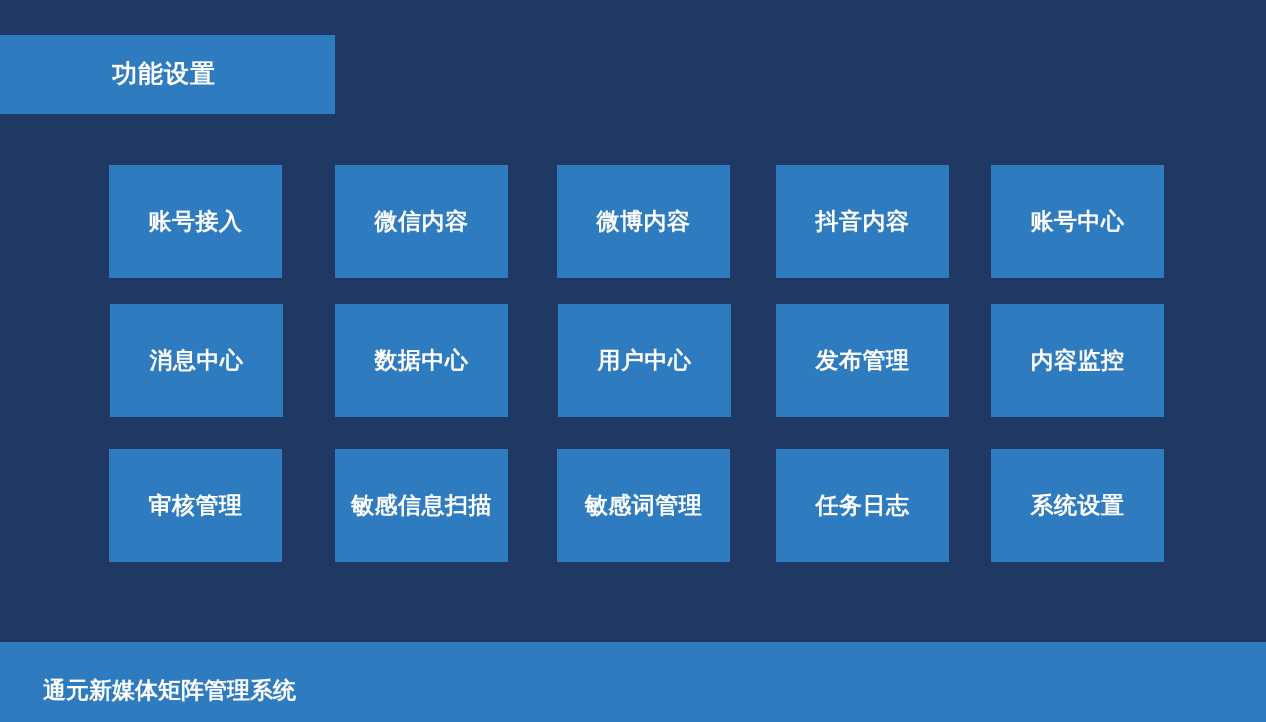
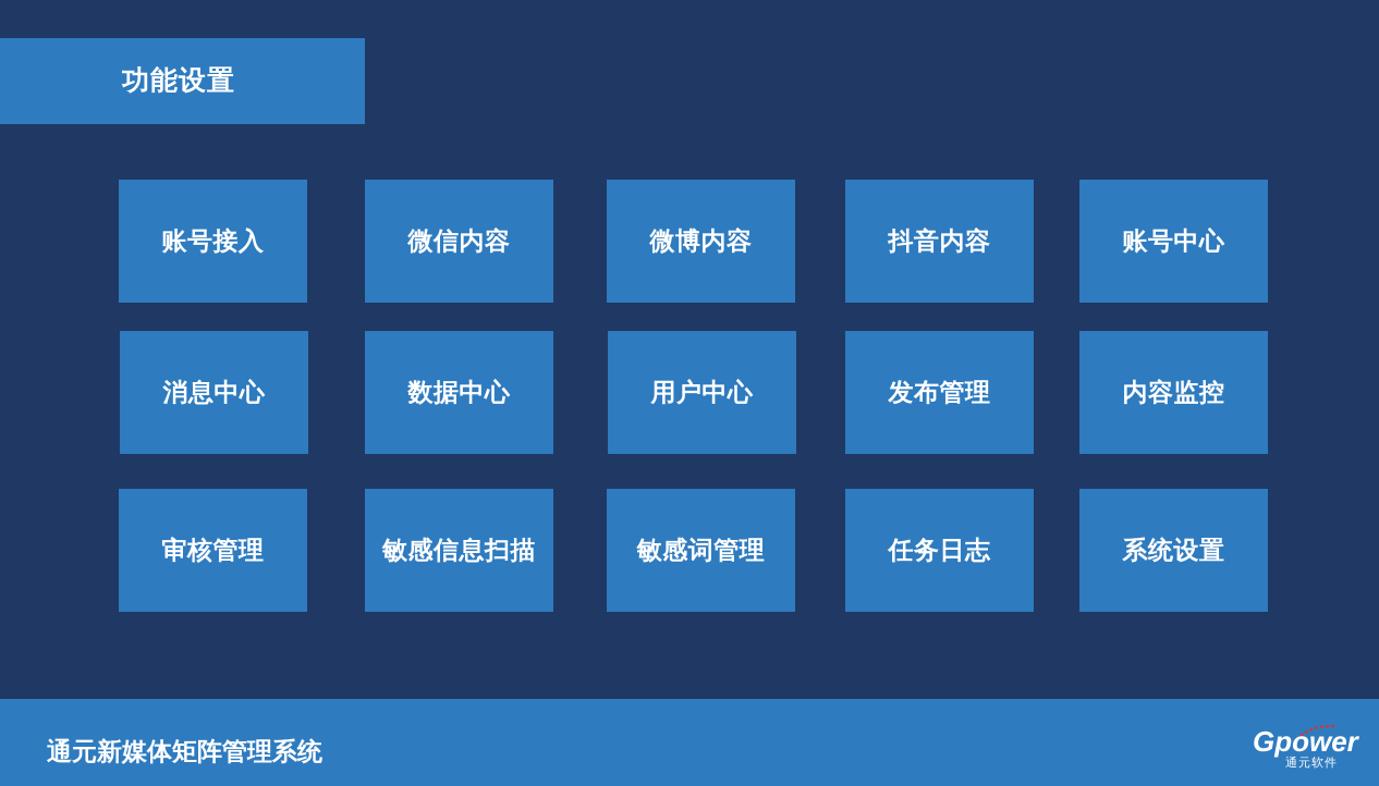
  功能设置
  账号接入
  微信内容
  微博内容
  抖音内容
  账号中心
  消息中心
  数据中心
  用户中心
  发布管理
  内容监控
  审核管理
  敏感信息扫描
  敏感词管理
  任务日志
  系统设置
  通元新媒体矩阵管理系统
+ Gpower
+ 通元软件
